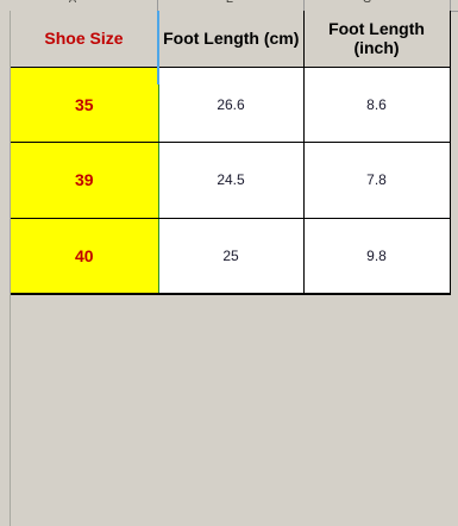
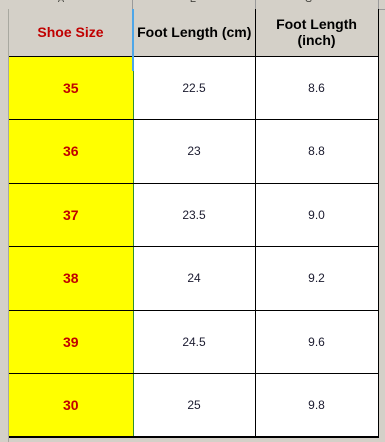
  Shoe Size	Foot Length (cm)	Foot Length (inch)
- 35	26.6	8.6
+ 35	22.5	8.6
+ 36	23	8.8
+ 37	23.5	9.0
+ 38	24	9.2
- 39	24.5	7.8
+ 39	24.5	9.6
- 40	25	9.8
+ 30	25	9.8
